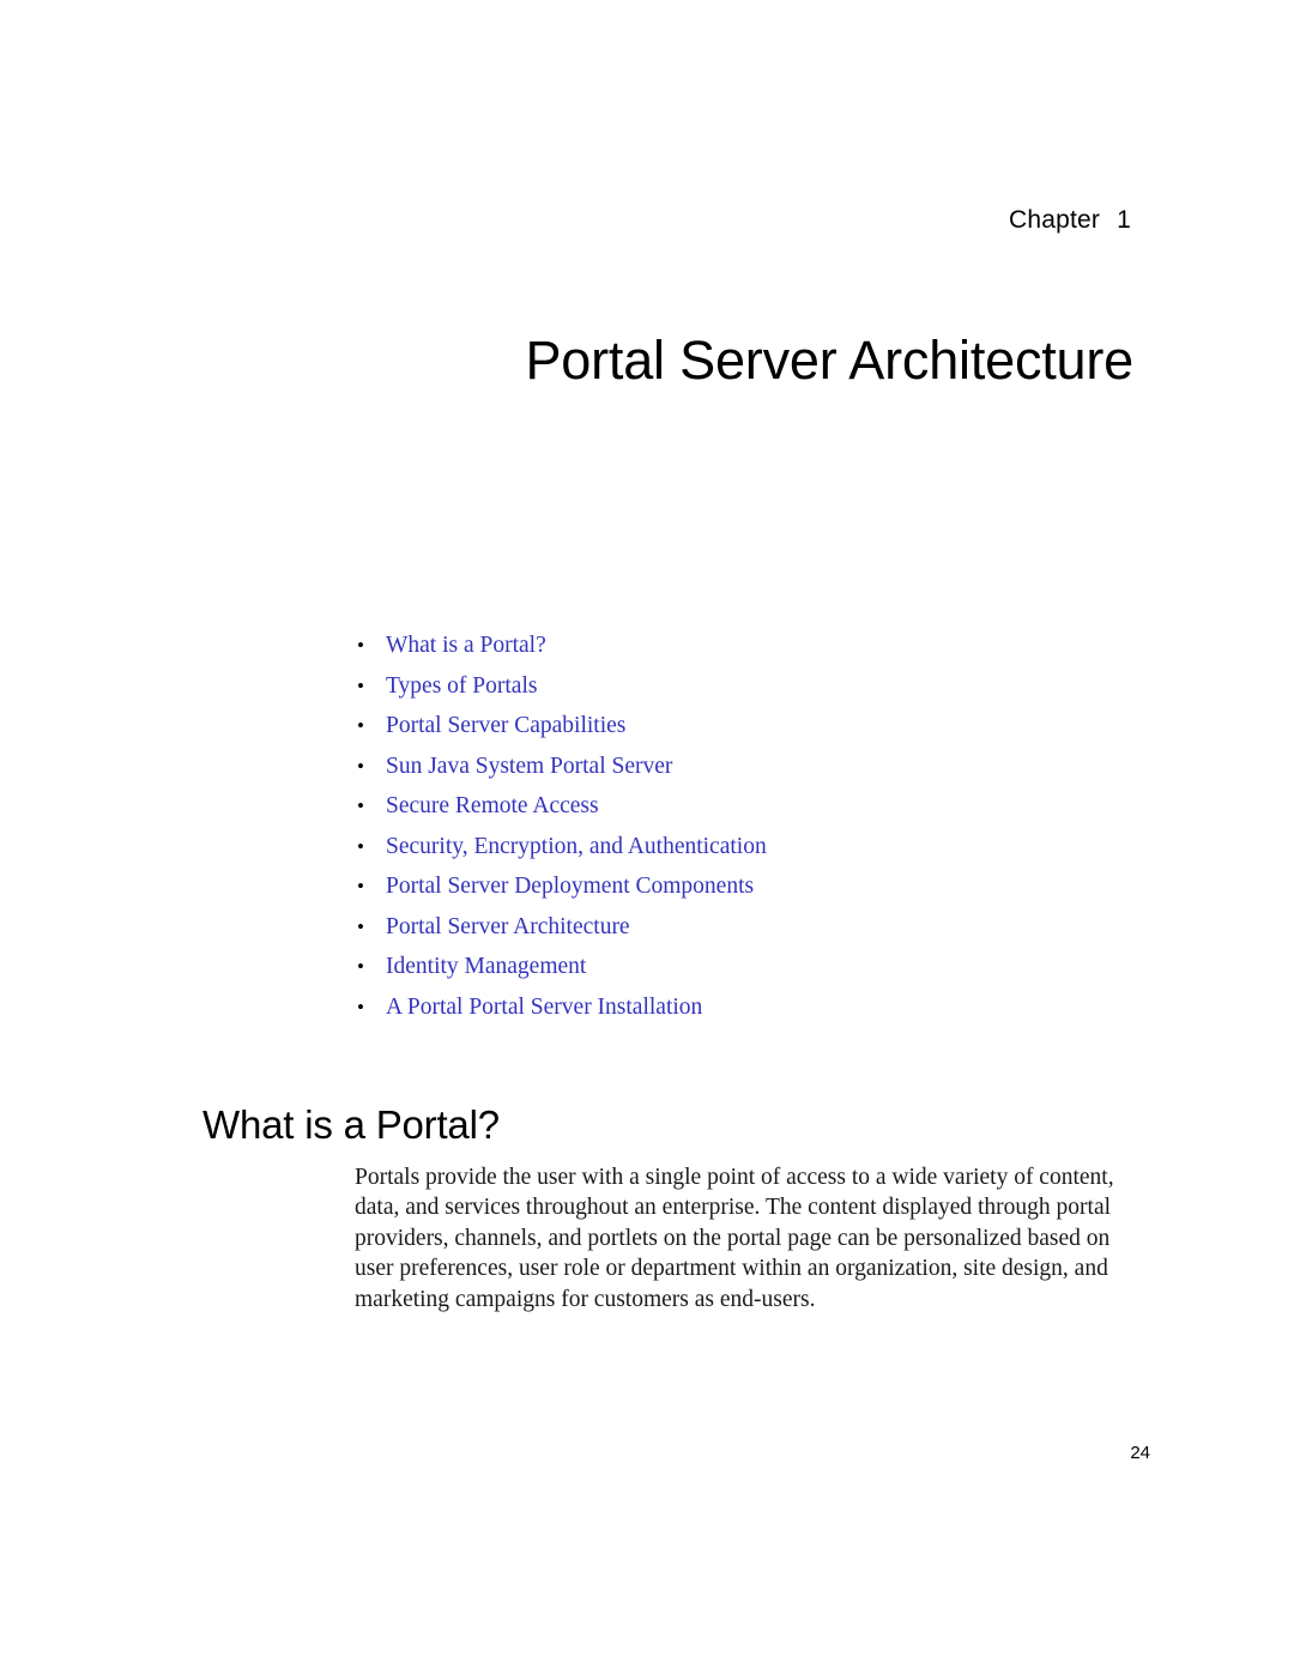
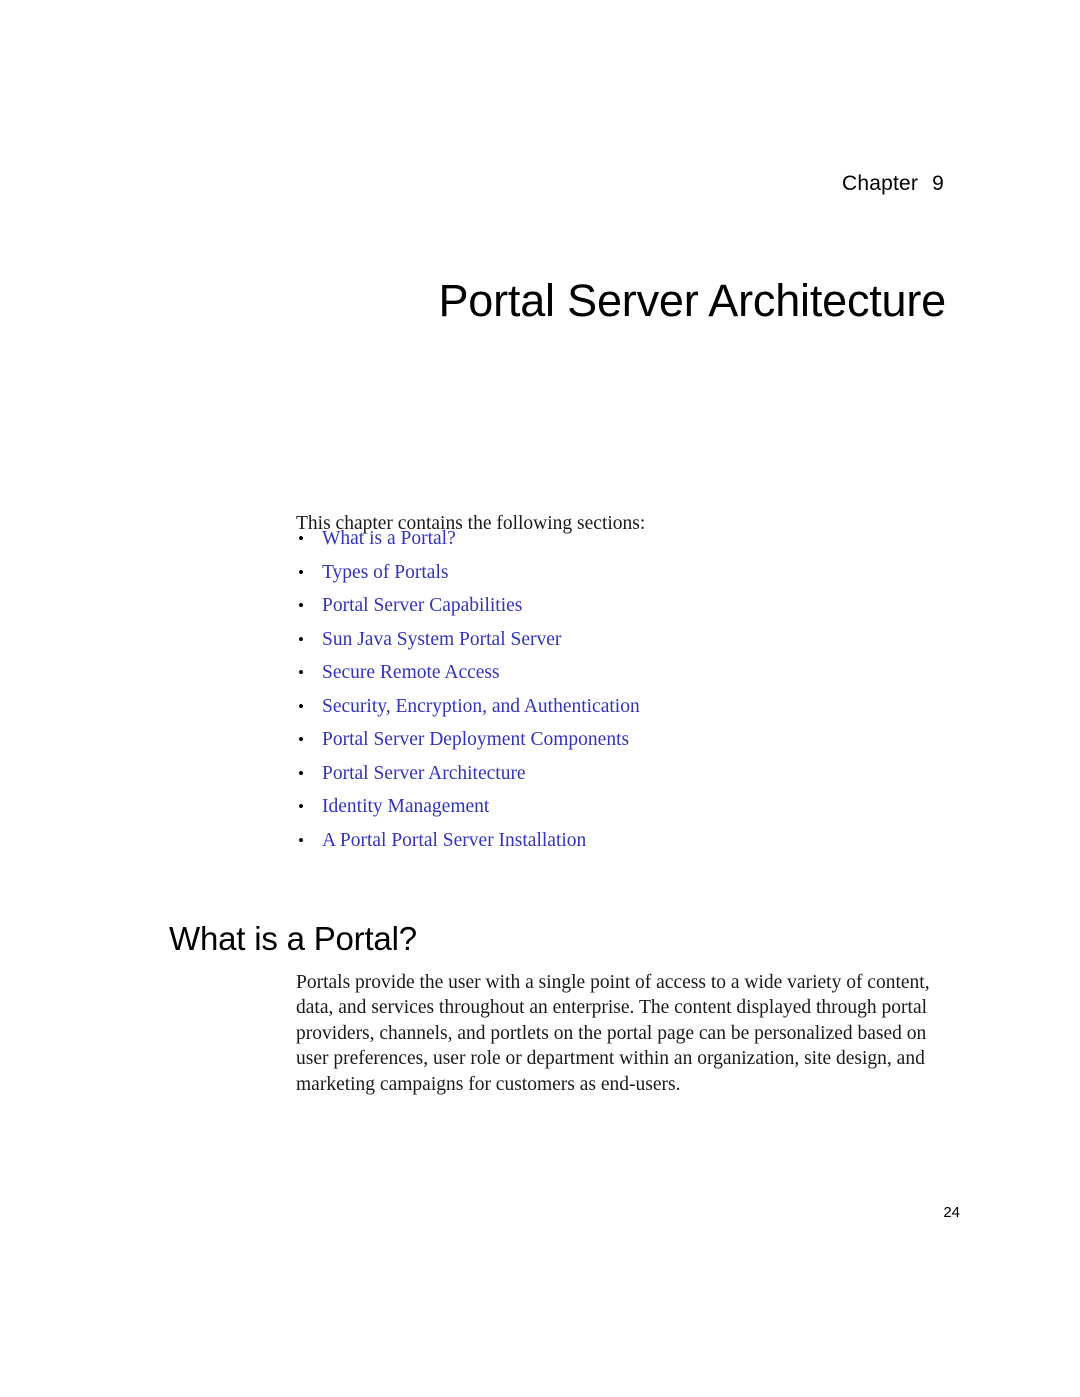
- Chapter 1
+ Chapter 9
  Portal Server Architecture
+ This chapter contains the following sections:
  •
  What is a Portal?
  •
  Types of Portals
  •
  Portal Server Capabilities
  •
  Sun Java System Portal Server
  •
  Secure Remote Access
  •
  Security, Encryption, and Authentication
  •
  Portal Server Deployment Components
  •
  Portal Server Architecture
  •
  Identity Management
  •
  A Portal Portal Server Installation
  What is a Portal?
  Portals provide the user with a single point of access to a wide variety of content, data, and services throughout an enterprise. The content displayed through portal providers, channels, and portlets on the portal page can be personalized based on user preferences, user role or department within an organization, site design, and marketing campaigns for customers as end-users.
  24
